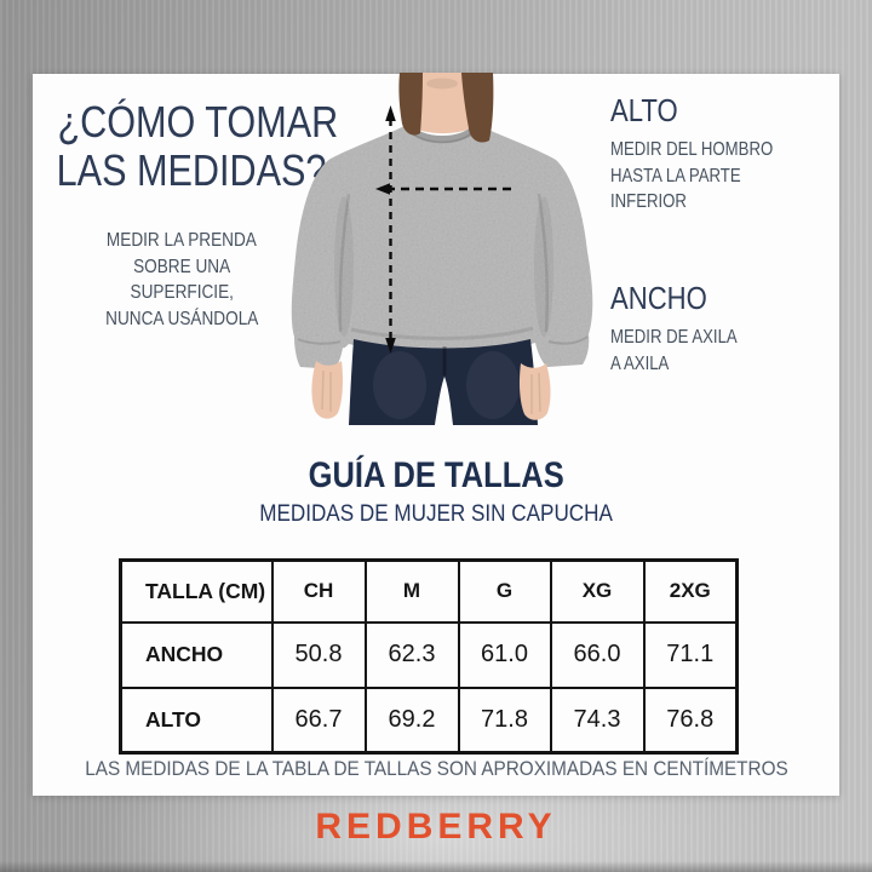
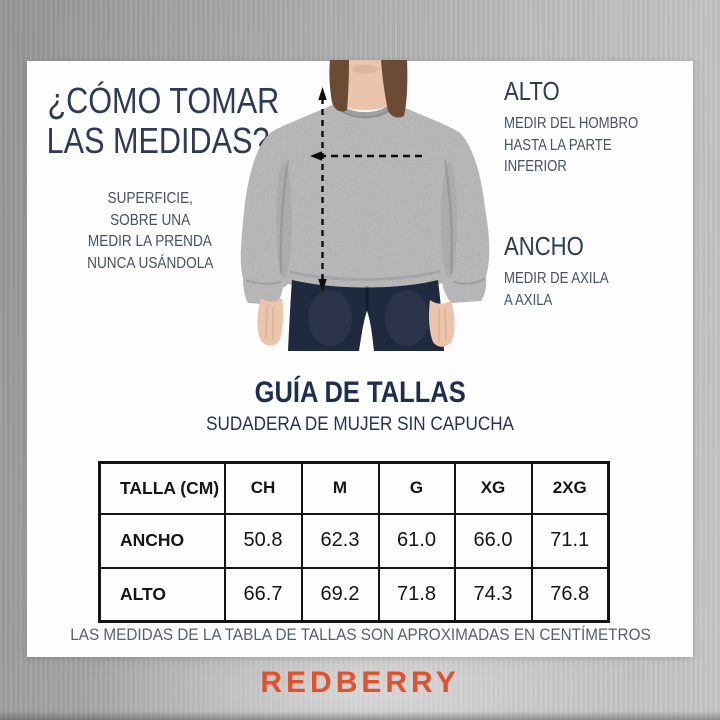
  ¿CÓMO TOMAR
  LAS MEDIDAS?
- MEDIR LA PRENDA
+ SUPERFICIE,
  SOBRE UNA
- SUPERFICIE,
+ MEDIR LA PRENDA
  NUNCA USÁNDOLA
  ALTO
  MEDIR DEL HOMBRO
  HASTA LA PARTE
  INFERIOR
  ANCHO
  MEDIR DE AXILA
  A AXILA
  GUÍA DE TALLAS
- MEDIDAS DE MUJER SIN CAPUCHA
+ SUDADERA DE MUJER SIN CAPUCHA
  TALLA (CM)	CH	M	G	XG	2XG
  ANCHO	50.8	62.3	61.0	66.0	71.1
  ALTO	66.7	69.2	71.8	74.3	76.8
  LAS MEDIDAS DE LA TABLA DE TALLAS SON APROXIMADAS EN CENTÍMETROS
  REDBERRY
